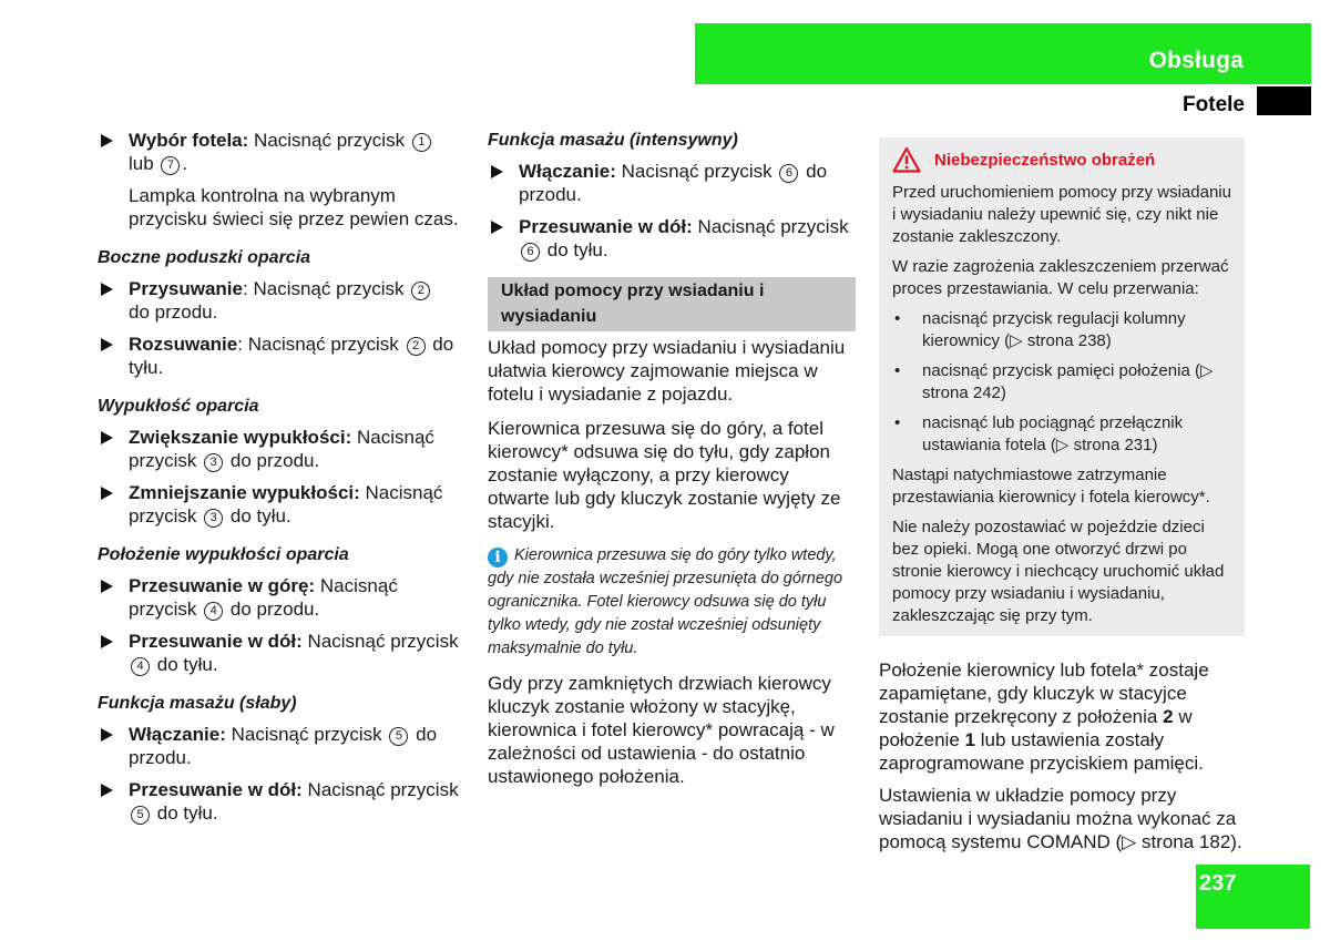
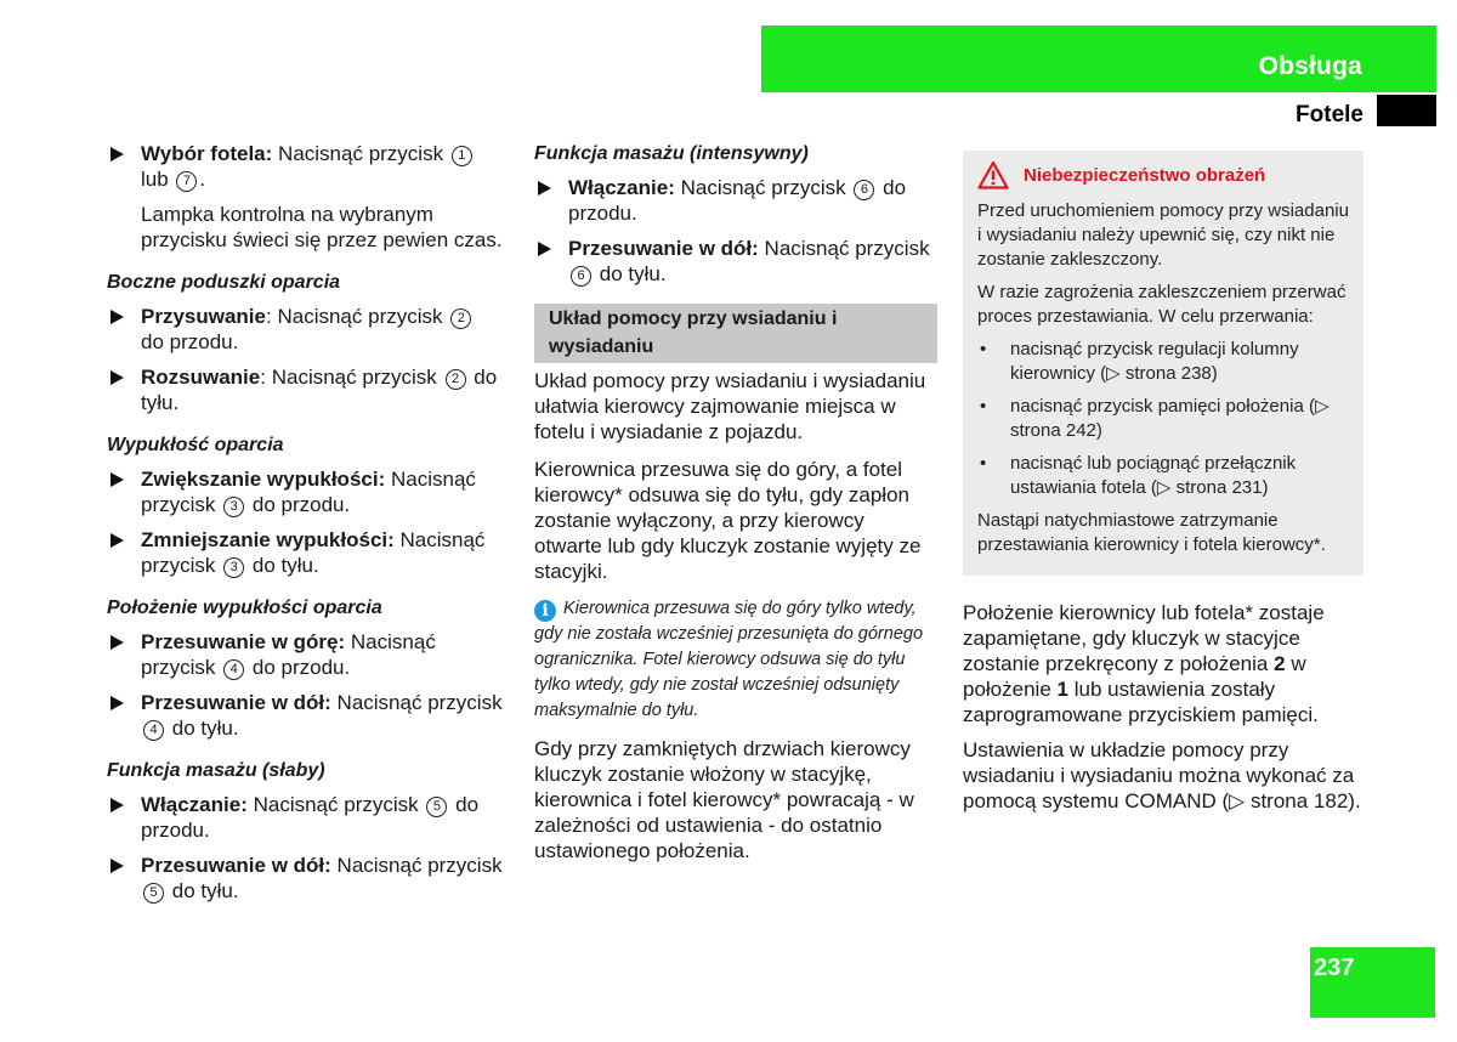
  Obsługa
  Fotele
  Wybór fotela: Nacisnąć przycisk 1
  lub 7 .
  Lampka kontrolna na wybranym przycisku świeci się przez pewien czas.
  Boczne poduszki oparcia
  Przysuwanie: Nacisnąć przycisk 2
  do przodu.
  Rozsuwanie: Nacisnąć przycisk 2 do tyłu.
  Wypukłość oparcia
  Zwiększanie wypukłości: Nacisnąć przycisk 3 do przodu.
  Zmniejszanie wypukłości: Nacisnąć przycisk 3 do tyłu.
  Położenie wypukłości oparcia
  Przesuwanie w górę: Nacisnąć przycisk 4 do przodu.
  Przesuwanie w dół: Nacisnąć przycisk 4 do tyłu.
  Funkcja masażu (słaby)
  Włączanie: Nacisnąć przycisk 5 do przodu.
  Przesuwanie w dół: Nacisnąć przycisk 5 do tyłu.
  Funkcja masażu (intensywny)
  Włączanie: Nacisnąć przycisk 6 do przodu.
  Przesuwanie w dół: Nacisnąć przycisk 6 do tyłu.
  Układ pomocy przy wsiadaniu i wysiadaniu
  Układ pomocy przy wsiadaniu i wysiadaniu ułatwia kierowcy zajmowanie miejsca w fotelu i wysiadanie z pojazdu.
  Kierownica przesuwa się do góry, a fotel kierowcy* odsuwa się do tyłu, gdy zapłon zostanie wyłączony, a przy kierowcy otwarte lub gdy kluczyk zostanie wyjęty ze stacyjki.
  i Kierownica przesuwa się do góry tylko wtedy, gdy nie została wcześniej przesunięta do górnego ogranicznika. Fotel kierowcy odsuwa się do tyłu tylko wtedy, gdy nie został wcześniej odsunięty maksymalnie do tyłu.
  Gdy przy zamkniętych drzwiach kierowcy kluczyk zostanie włożony w stacyjkę, kierownica i fotel kierowcy* powracają - w zależności od ustawienia - do ostatnio ustawionego położenia.
  Niebezpieczeństwo obrażeń
  Przed uruchomieniem pomocy przy wsiadaniu i wysiadaniu należy upewnić się, czy nikt nie zostanie zakleszczony.
  W razie zagrożenia zakleszczeniem przerwać proces przestawiania. W celu przerwania:
  •
  nacisnąć przycisk regulacji kolumny kierownicy (▷ strona 238)
  •
  nacisnąć przycisk pamięci położenia (▷ strona 242)
  •
  nacisnąć lub pociągnąć przełącznik ustawiania fotela (▷ strona 231)
  Nastąpi natychmiastowe zatrzymanie przestawiania kierownicy i fotela kierowcy*.
- Nie należy pozostawiać w pojeździe dzieci bez opieki. Mogą one otworzyć drzwi po stronie kierowcy i niechcący uruchomić układ pomocy przy wsiadaniu i wysiadaniu, zakleszczając się przy tym.
  Położenie kierownicy lub fotela* zostaje zapamiętane, gdy kluczyk w stacyjce zostanie przekręcony z położenia 2 w położenie 1 lub ustawienia zostały zaprogramowane przyciskiem pamięci.
  Ustawienia w układzie pomocy przy wsiadaniu i wysiadaniu można wykonać za pomocą systemu COMAND (▷ strona 182).
  237
